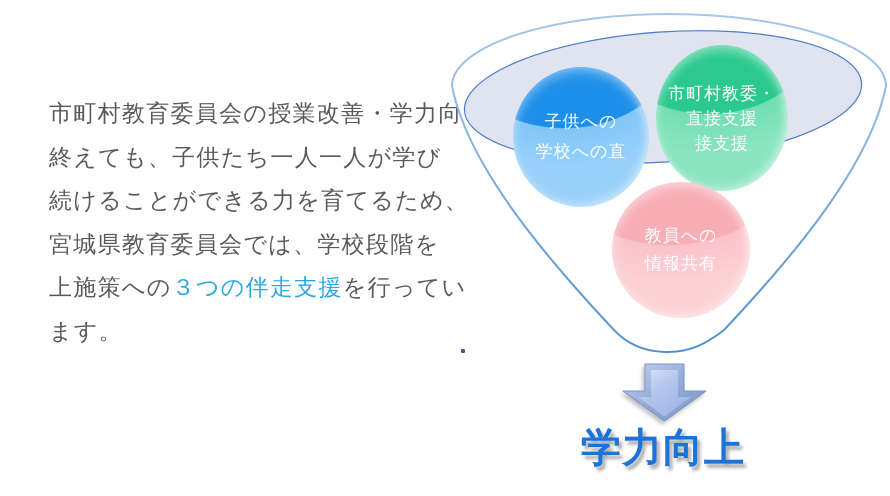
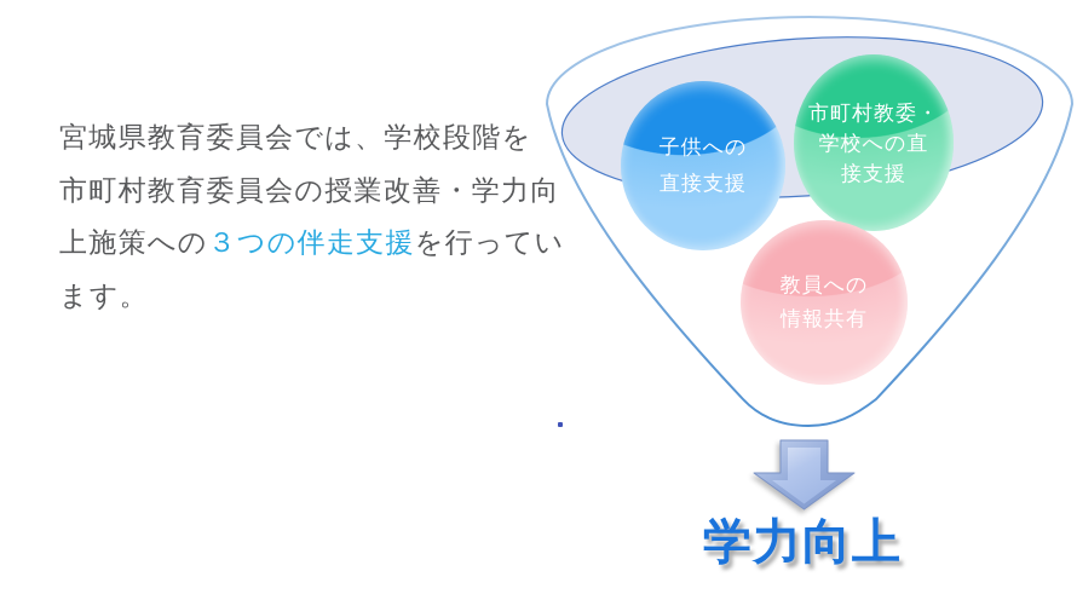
- 市町村教育委員会の授業改善・学力向
+ 宮城県教育委員会では、学校段階を
- 終えても、子供たち一人一人が学び
- 続けることができる力を育てるため、
- 宮城県教育委員会では、学校段階を
+ 市町村教育委員会の授業改善・学力向
  上施策への３つの伴走支援を行ってい
  ます。
  子供への
- 学校への直
+ 直接支援
  市町村教委・
- 直接支援
+ 学校への直
  接支援
  教員への
  情報共有
  学力向上
